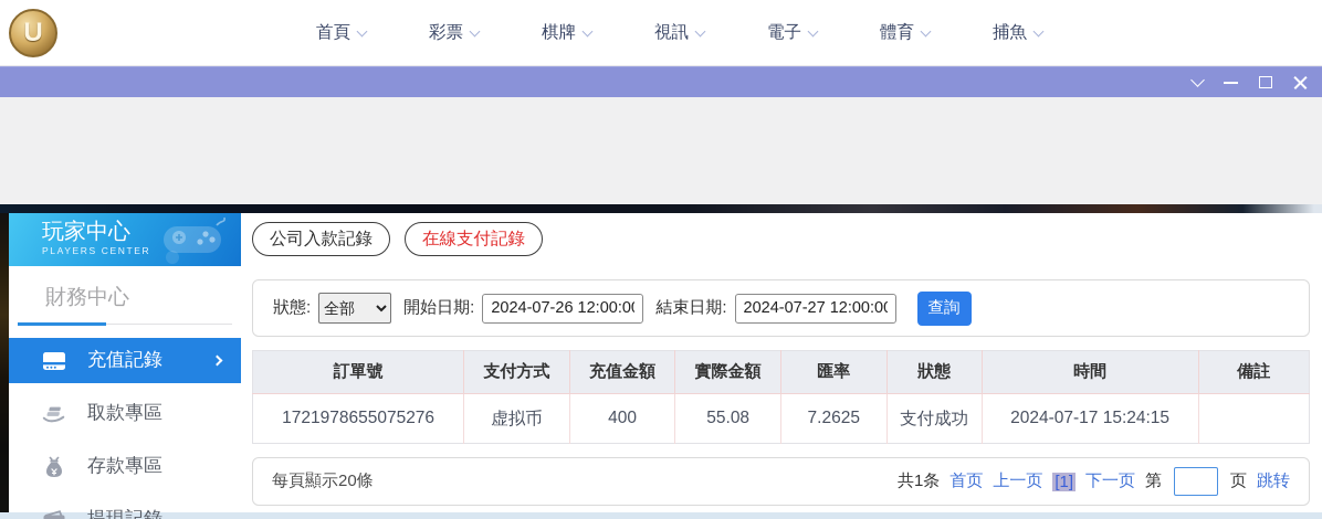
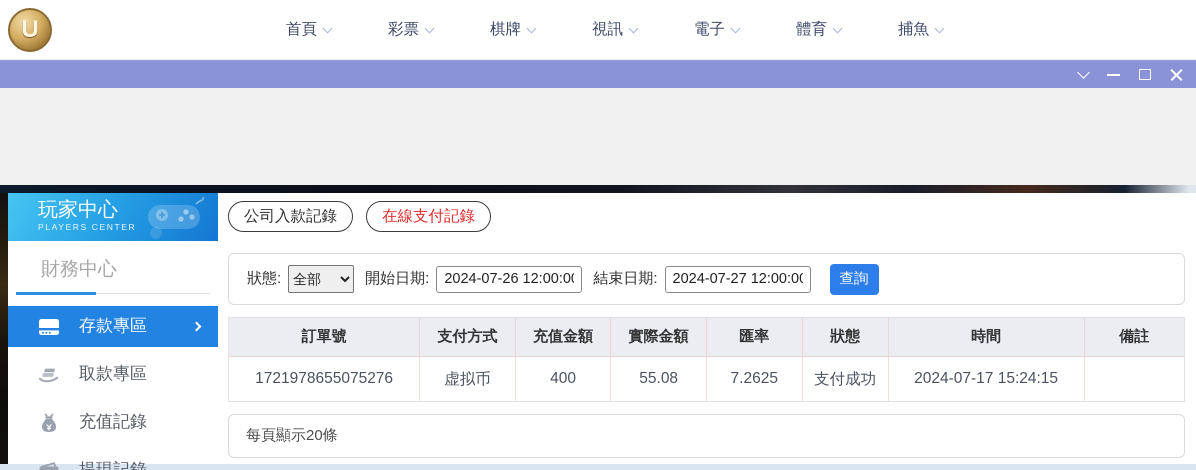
  U
  首頁
  彩票
  棋牌
  視訊
  電子
  體育
  捕魚
  玩家中心
  PLAYERS CENTER
  財務中心
- 充值記錄
+ 存款專區
  取款專區
- 存款專區
+ 充值記錄
  公司入款記錄
  在線支付記錄
  狀態:
  全部
  開始日期:
  2024-07-26 12:00:0
  結束日期:
  2024-07-27 12:00:0
  查詢
  訂單號	支付方式	充值金額	實際金額	匯率	狀態	時間	備註
  1721978655075276	虚拟币	400	55.08	7.2625	支付成功	2024-07-17 15:24:15
  每頁顯示20條
- 共1条
- 首页
- 上一页
- [1]
- 下一页
- 第
- 页
- 跳转
